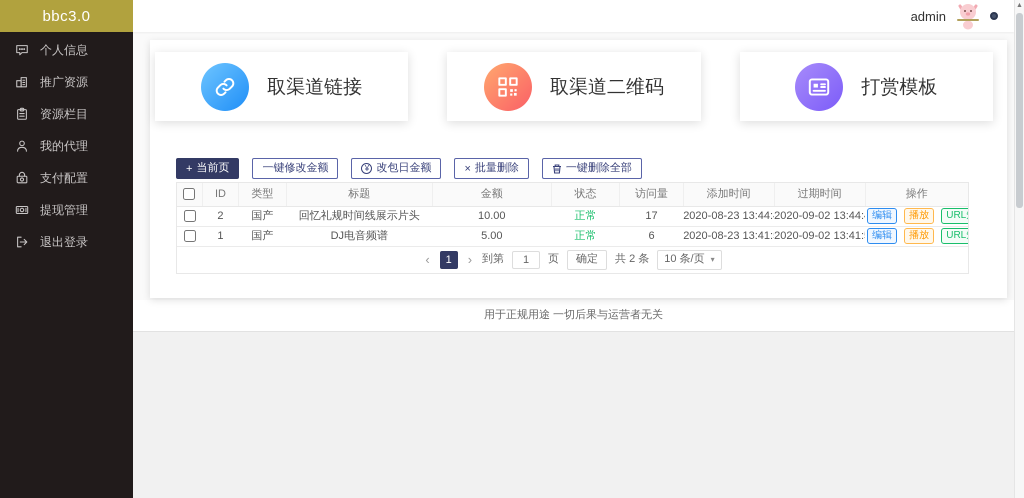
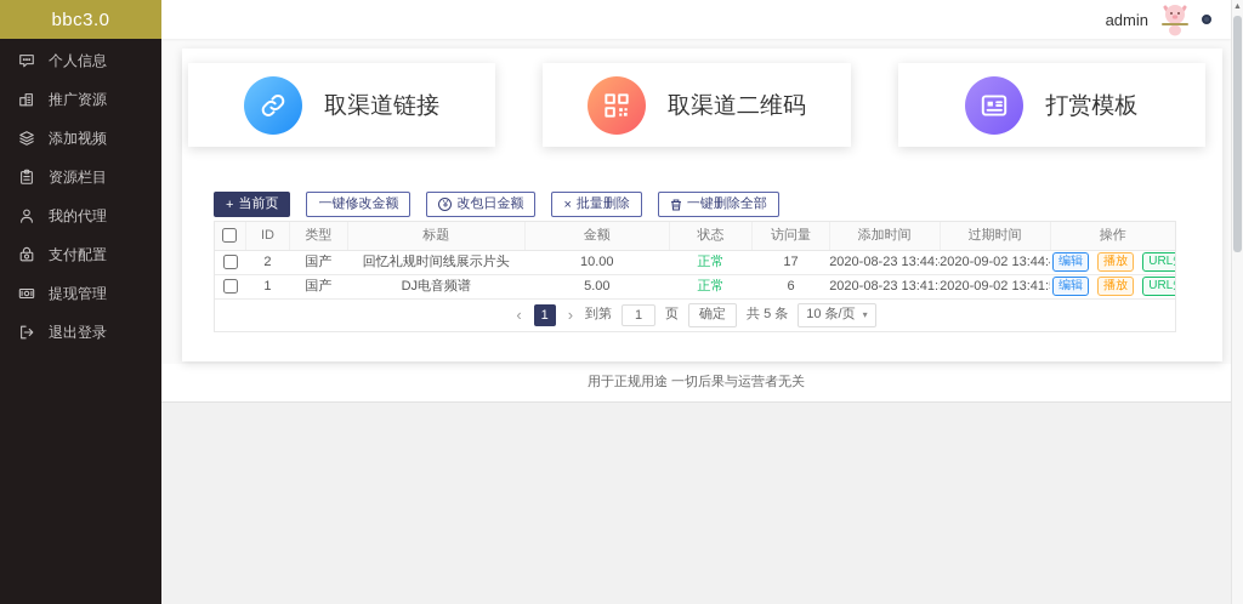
  bbc3.0
  admin
  个人信息
  推广资源
+ 添加视频
  资源栏目
  我的代理
  支付配置
  提现管理
  退出登录
  取渠道链接
  取渠道二维码
  打赏模板
  +
  当前页
  一键修改金额
  ¥
  改包日金额
  ×
  批量删除
  一键删除全部
  	ID	类型	标题	金额	状态	访问量	添加时间	过期时间	操作
  	2	国产	回忆礼规时间线展示片头	10.00	正常	17	2020-08-23 13:44:	2020-09-02 13:44:	编辑 播放 URL
  	1	国产	DJ电音频谱	5.00	正常	6	2020-08-23 13:41:	2020-09-02 13:41:	编辑 播放 URL
  ‹
  1
  ›
  到第
  1
  页
  确定
- 共 2 条
+ 共 5 条
  10 条/页
  ▾
  用于正规用途 一切后果与运营者无关
